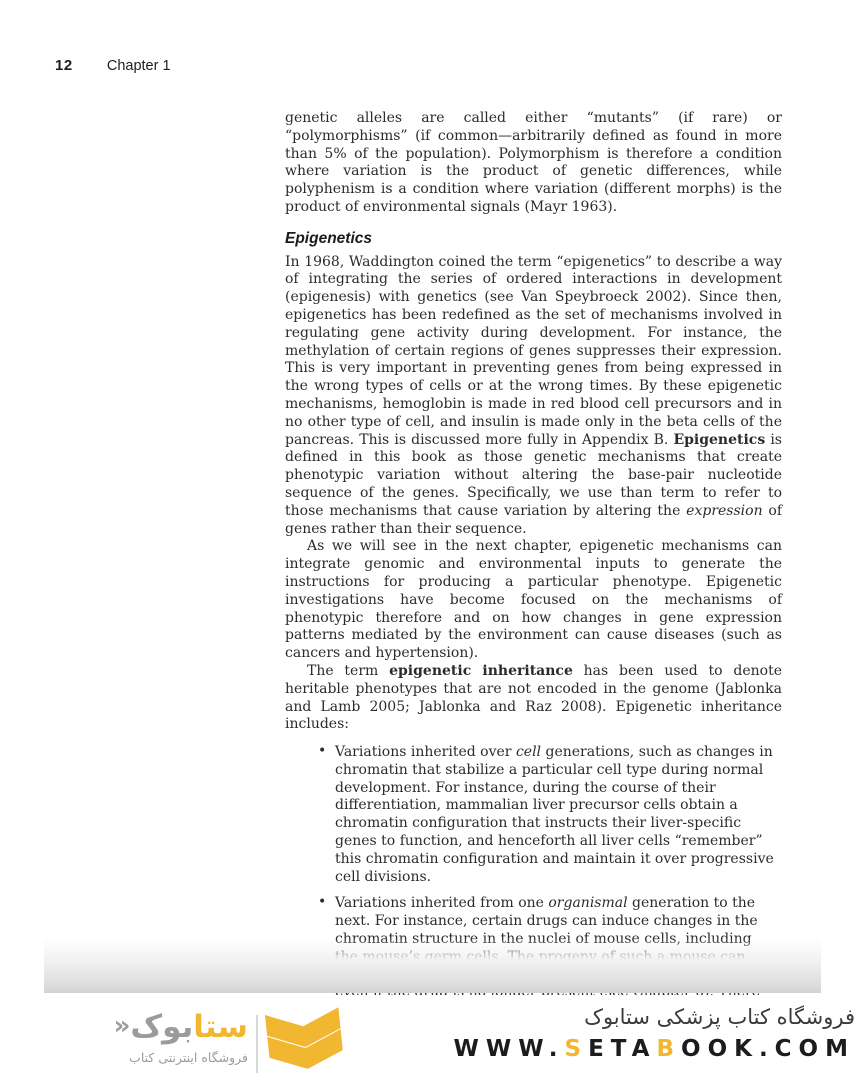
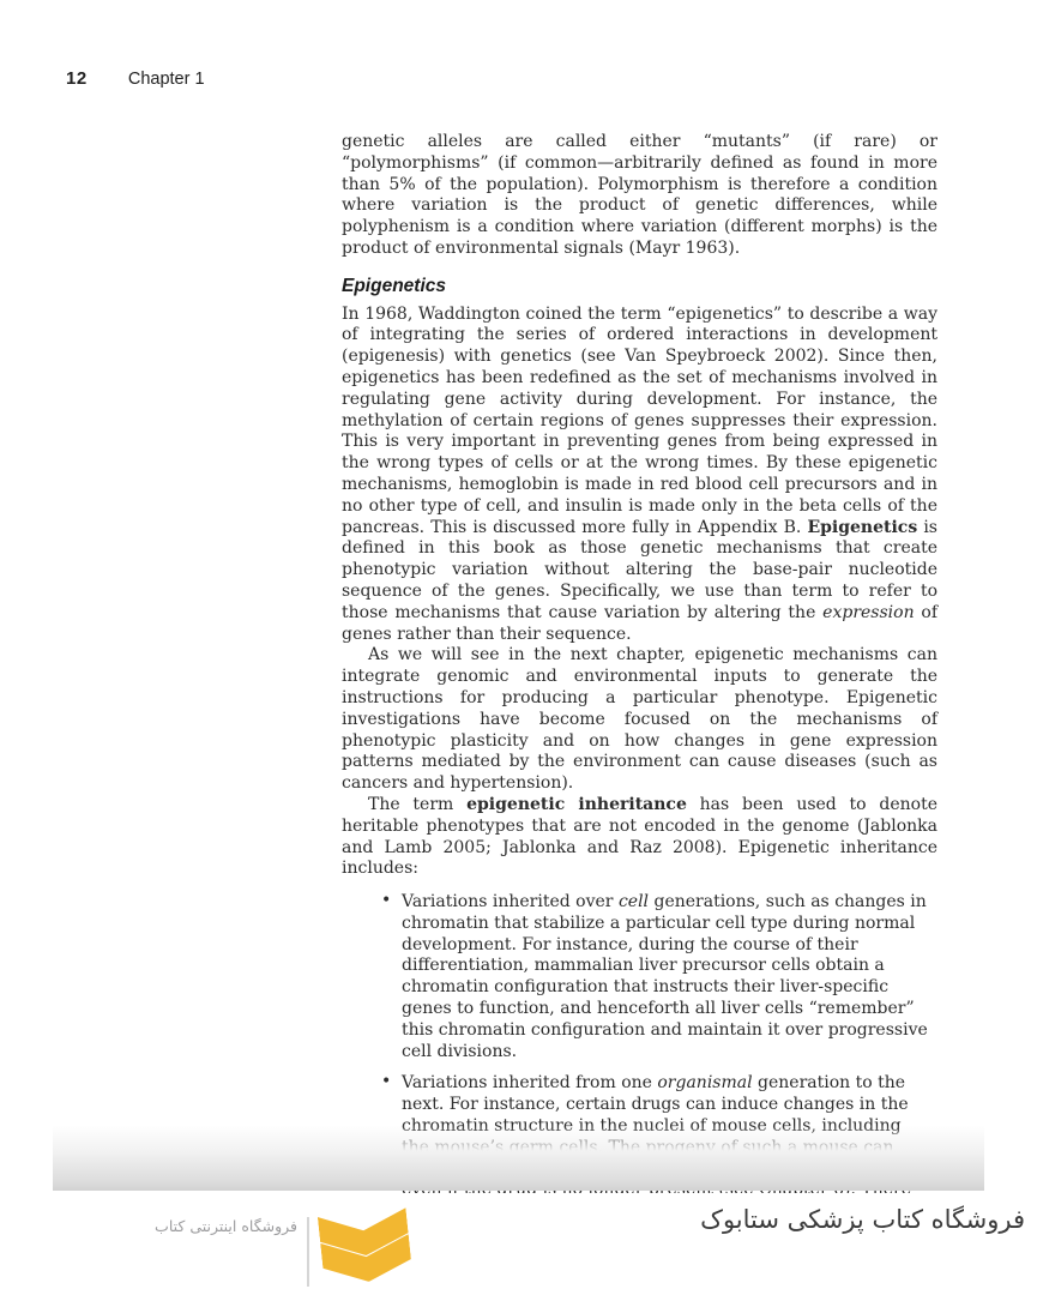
  12 Chapter 1
  genetic alleles are called either “mutants” (if rare) or “polymorphisms” (if common—arbitrarily defined as found in more than 5% of the population). Polymorphism is therefore a condition where variation is the product of genetic differences, while polyphenism is a condition where variation (different morphs) is the product of environmental signals (Mayr 1963).
  Epigenetics
  In 1968, Waddington coined the term “epigenetics” to describe a way of integrating the series of ordered interactions in development (epigenesis) with genetics (see Van Speybroeck 2002). Since then, epigenetics has been redefined as the set of mechanisms involved in regulating gene activity during development. For instance, the methylation of certain regions of genes suppresses their expression. This is very important in preventing genes from being expressed in the wrong types of cells or at the wrong times. By these epigenetic mechanisms, hemoglobin is made in red blood cell precursors and in no other type of cell, and insulin is made only in the beta cells of the pancreas. This is discussed more fully in Appendix B. Epigenetics is defined in this book as those genetic mechanisms that create phenotypic variation without altering the base-pair nucleotide sequence of the genes. Specifically, we use than term to refer to those mechanisms that cause variation by altering the expression of genes rather than their sequence.
- As we will see in the next chapter, epigenetic mechanisms can integrate genomic and environmental inputs to generate the instructions for producing a particular phenotype. Epigenetic investigations have become focused on the mechanisms of phenotypic therefore and on how changes in gene expression patterns mediated by the environment can cause diseases (such as cancers and hypertension).
+ As we will see in the next chapter, epigenetic mechanisms can integrate genomic and environmental inputs to generate the instructions for producing a particular phenotype. Epigenetic investigations have become focused on the mechanisms of phenotypic plasticity and on how changes in gene expression patterns mediated by the environment can cause diseases (such as cancers and hypertension).
  The term epigenetic inheritance has been used to denote heritable phenotypes that are not encoded in the genome (Jablonka and Lamb 2005; Jablonka and Raz 2008). Epigenetic inheritance includes:
  •
  Variations inherited over cell generations, such as changes in chromatin that stabilize a particular cell type during normal development. For instance, during the course of their differentiation, mammalian liver precursor cells obtain a chromatin configuration that instructs their liver-specific genes to function, and henceforth all liver cells “remember” this chromatin configuration and maintain it over progressive cell divisions.
  •
- ستابوک«
  فروشگاه اینترنتی کتاب
  فروشگاه کتاب پزشکی ستابوک
- WWW.SETABOOK.COM
